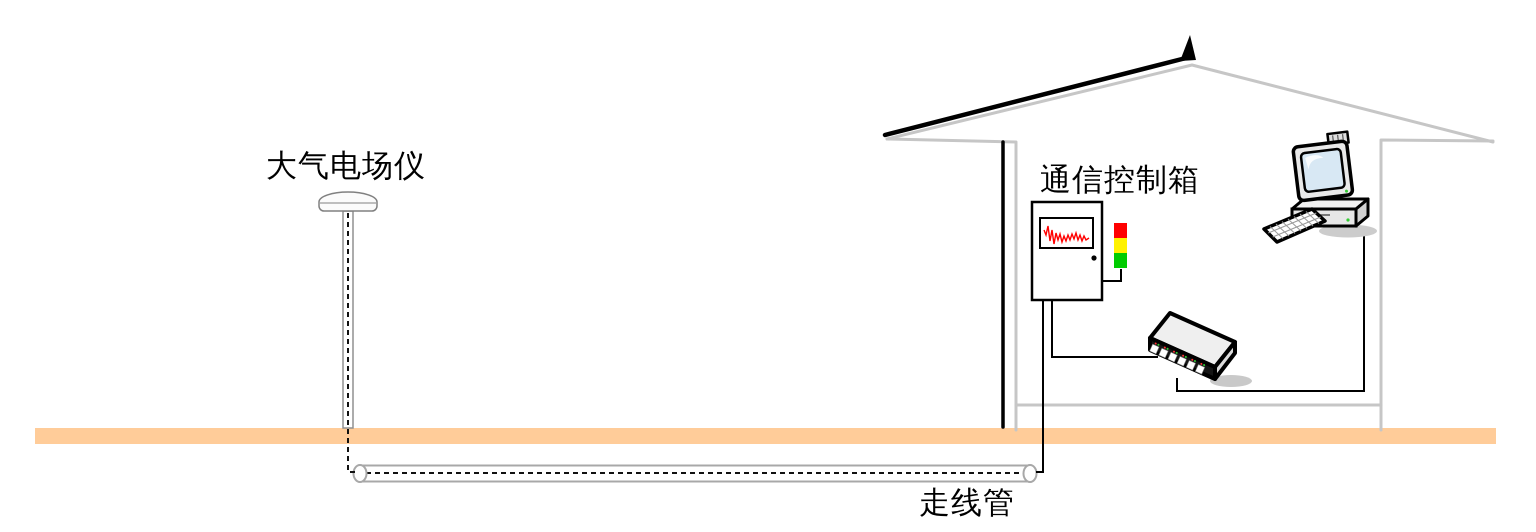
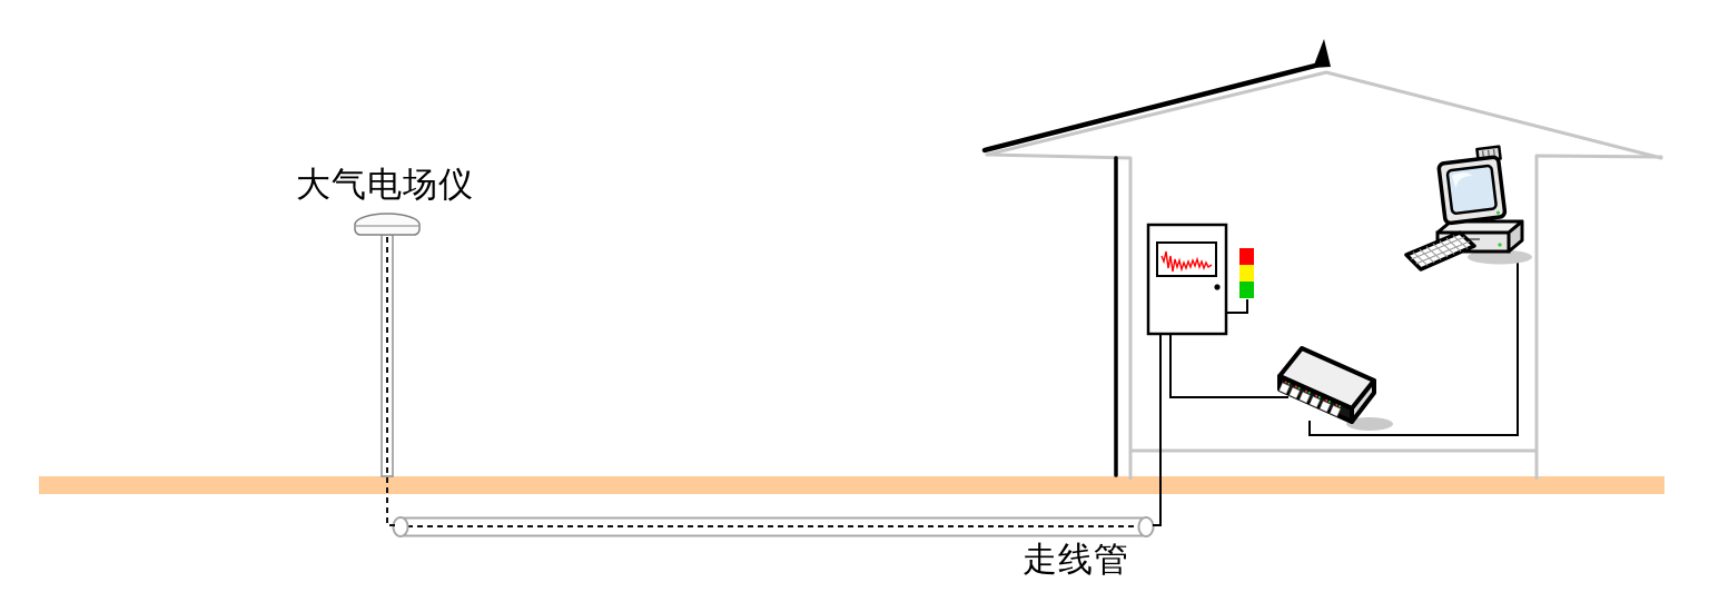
  大气电场仪
- 通信控制箱
  走线管
